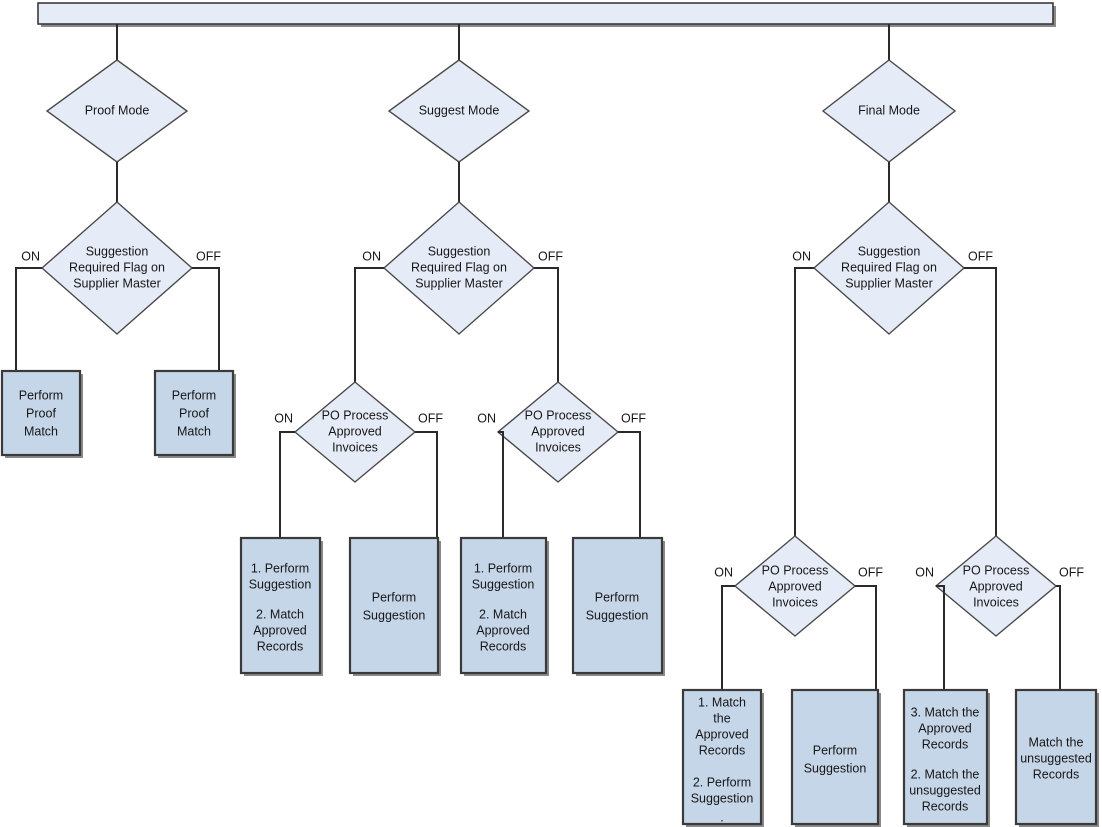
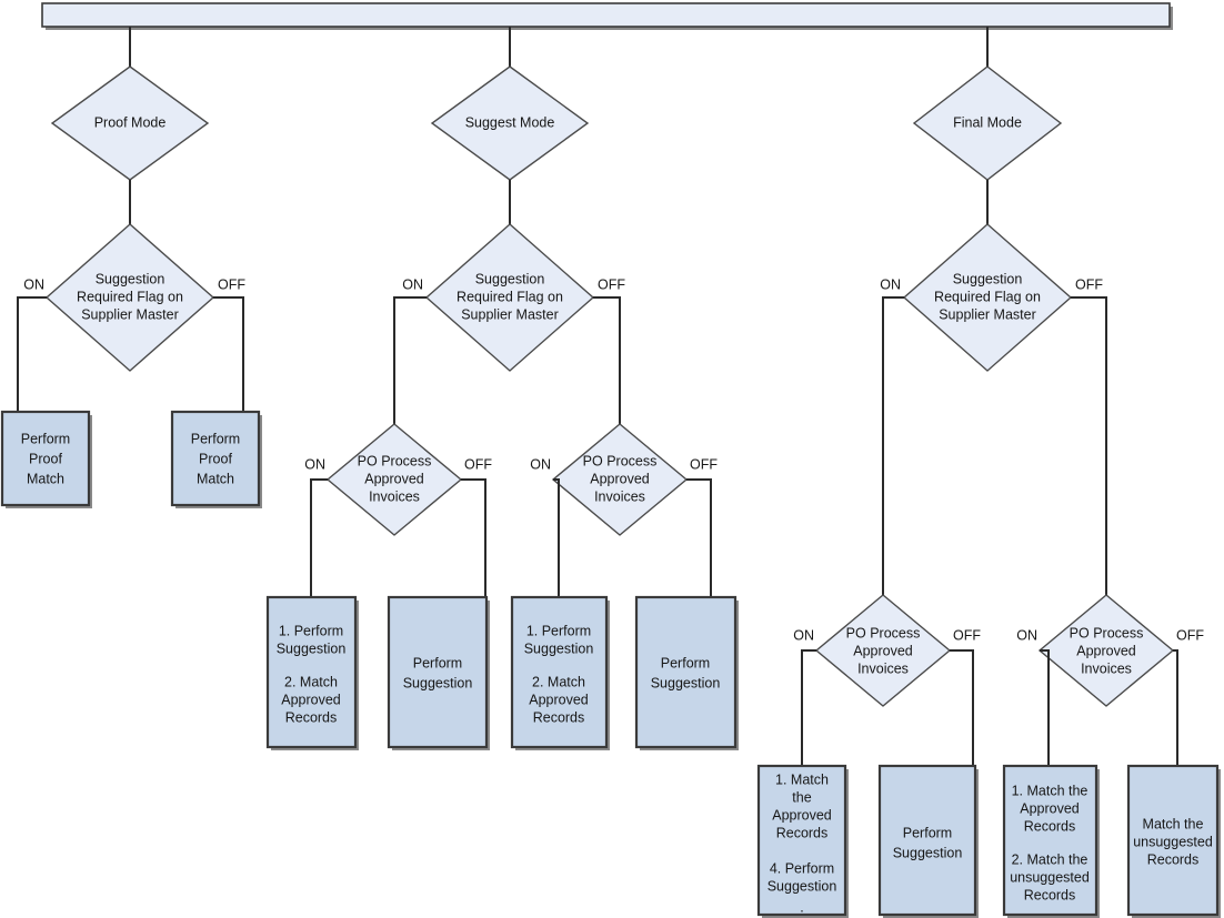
  Proof Mode
  Suggestion
  Required Flag on
  Supplier Master
  ON
  OFF
  Perform
  Proof
  Match
  Perform
  Proof
  Match
  Suggest Mode
  Suggestion
  Required Flag on
  Supplier Master
  ON
  OFF
  PO Process
  Approved
  Invoices
  ON
  OFF
  PO Process
  Approved
  Invoices
  ON
  OFF
  1. Perform
  Suggestion
  2. Match
  Approved
  Records
  Perform
  Suggestion
  1. Perform
  Suggestion
  2. Match
  Approved
  Records
  Perform
  Suggestion
  Final Mode
  Suggestion
  Required Flag on
  Supplier Master
  ON
  OFF
  PO Process
  Approved
  Invoices
  ON
  OFF
  PO Process
  Approved
  Invoices
  ON
  OFF
  1. Match
  the
  Approved
  Records
- 2. Perform
+ 4. Perform
  Suggestion
  .
  Perform
  Suggestion
- 3. Match the
+ 1. Match the
  Approved
  Records
  2. Match the
  unsuggested
  Records
  Match the
  unsuggested
  Records
